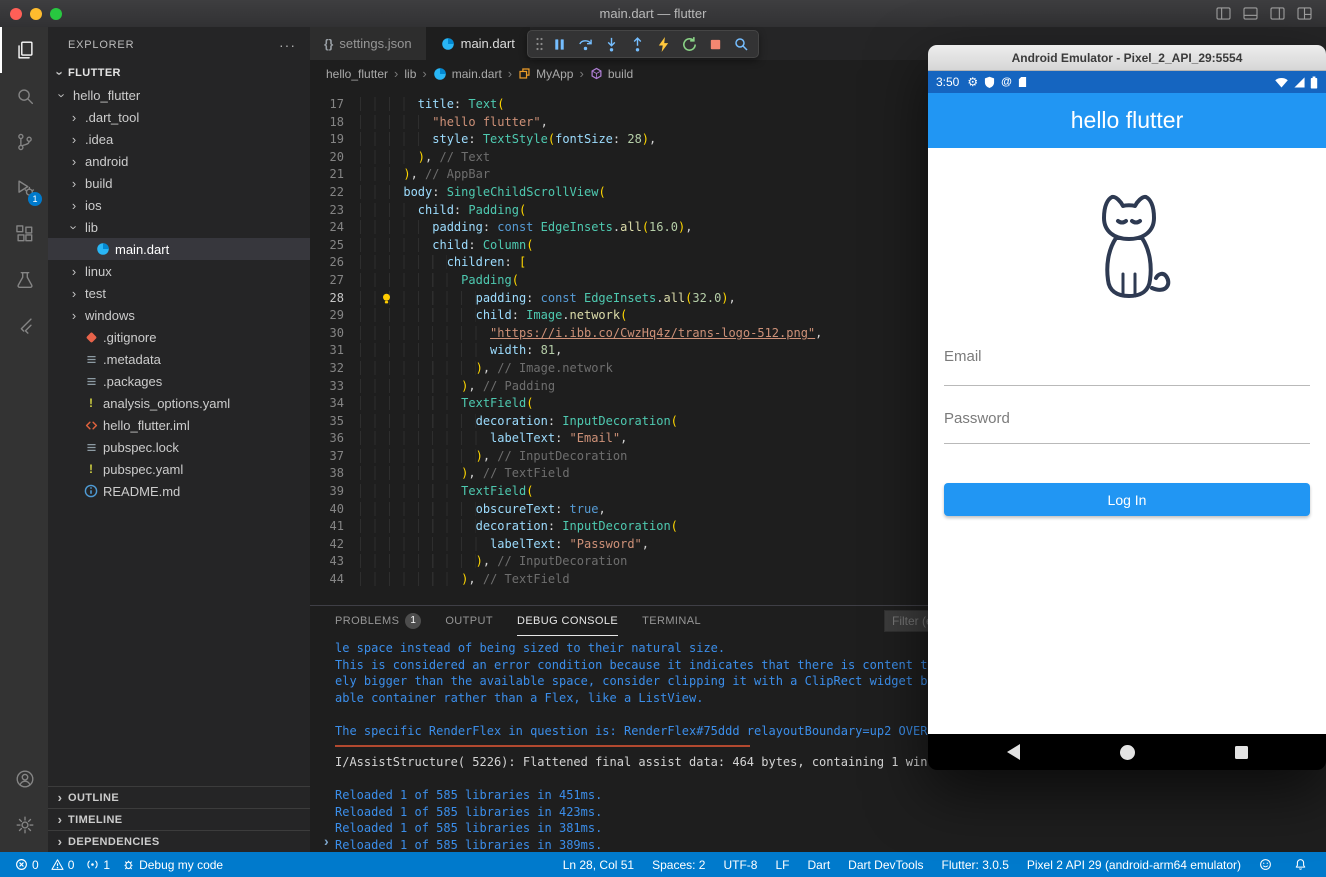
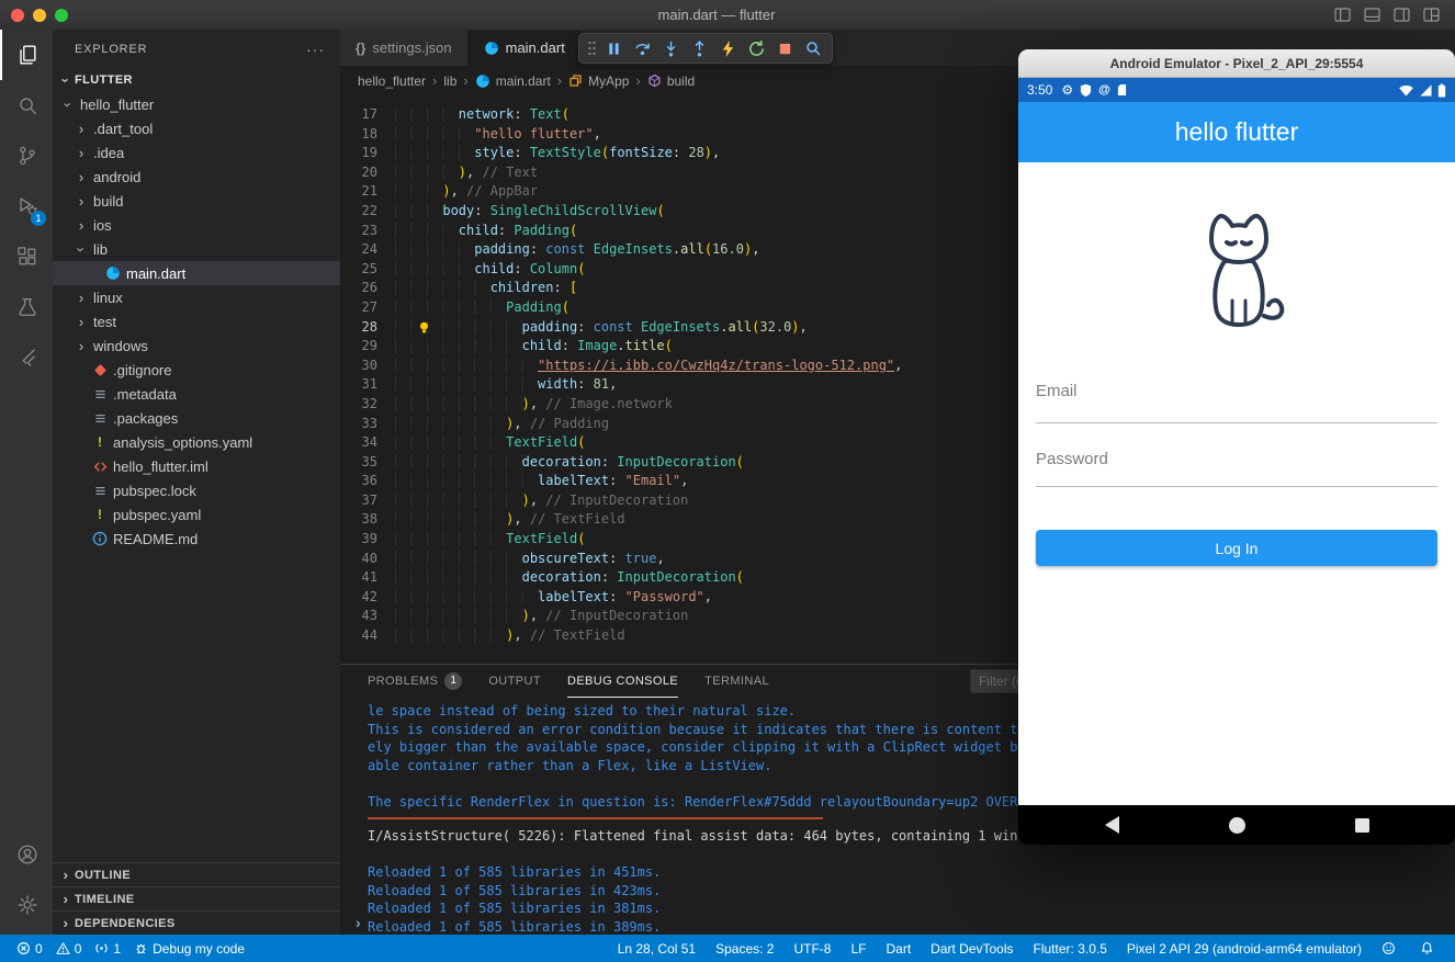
  main.dart — flutter
  1
  EXPLORER
  ···
  FLUTTER
  hello_flutter
  ›
  .dart_tool
  ›
  .idea
  ›
  android
  ›
  build
  ›
  ios
  lib
  main.dart
  ›
  linux
  ›
  test
  ›
  windows
  .gitignore
  .metadata
  .packages
  !
  analysis_options.yaml
  hello_flutter.iml
  pubspec.lock
  !
  pubspec.yaml
  README.md
  ›
  OUTLINE
  ›
  TIMELINE
  ›
  DEPENDENCIES
  {}
  settings.json
  main.dart
  hello_flutter
  ›
  lib
  ›
  main.dart
  ›
  MyApp
  ›
  build
  17
- title: Text(
+ network: Text(
  18
  "hello flutter",
  19
  style: TextStyle(fontSize: 28),
  20
  ), // Text
  21
  ), // AppBar
  22
  body: SingleChildScrollView(
  23
  child: Padding(
  24
  padding: const EdgeInsets.all(16.0),
  25
  child: Column(
  26
  children: [
  27
  Padding(
  28
  padding: const EdgeInsets.all(32.0),
  29
- child: Image.network(
+ child: Image.title(
  30
  "https://i.ibb.co/CwzHq4z/trans-logo-512.png",
  31
  width: 81,
  32
  ), // Image.network
  33
  ), // Padding
  34
  TextField(
  35
  decoration: InputDecoration(
  36
  labelText: "Email",
  37
  ), // InputDecoration
  38
  ), // TextField
  39
  TextField(
  40
  obscureText: true,
  41
  decoration: InputDecoration(
  42
  labelText: "Password",
  43
  ), // InputDecoration
  44
  ), // TextField
  PROBLEMS
  1
  OUTPUT
  DEBUG CONSOLE
  TERMINAL
  le space instead of being sized to their natural size.
  This is considered an error condition because it indicates that there is content t
  ely bigger than the available space, consider clipping it with a ClipRect widget b
  able container rather than a Flex, like a ListView.
  The specific RenderFlex in question is: RenderFlex#75ddd relayoutBoundary=up2 OVER
  I/AssistStructure( 5226): Flattened final assist data: 464 bytes, containing 1 win
  Reloaded 1 of 585 libraries in 451ms.
  Reloaded 1 of 585 libraries in 423ms.
  Reloaded 1 of 585 libraries in 381ms.
  Reloaded 1 of 585 libraries in 389ms.
  ›
  0
  0
  1
  Debug my code
  Ln 28, Col 51
  Spaces: 2
  UTF-8
  LF
  Dart
  Dart DevTools
  Flutter: 3.0.5
  Pixel 2 API 29 (android-arm64 emulator)
  Android Emulator - Pixel_2_API_29:5554
  3:50
  ⚙
  @
  hello flutter
  Email
  Password
  Log In
